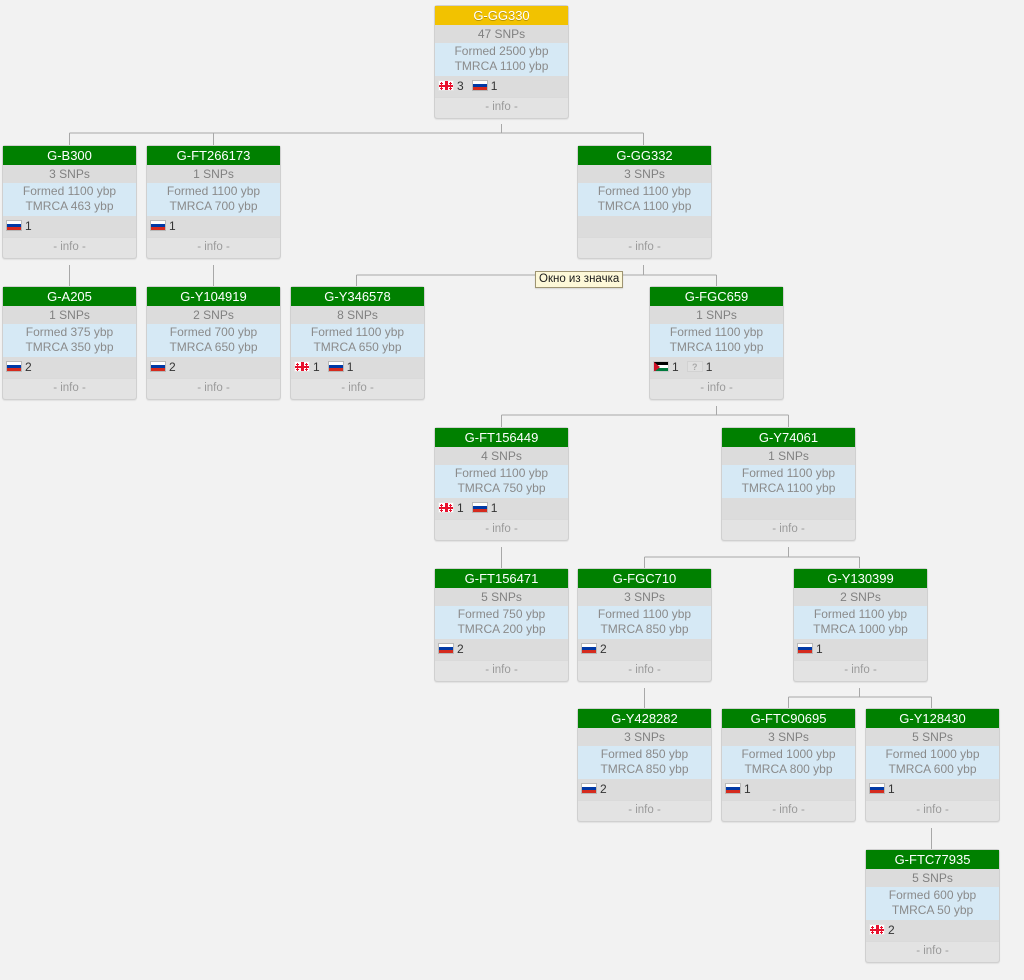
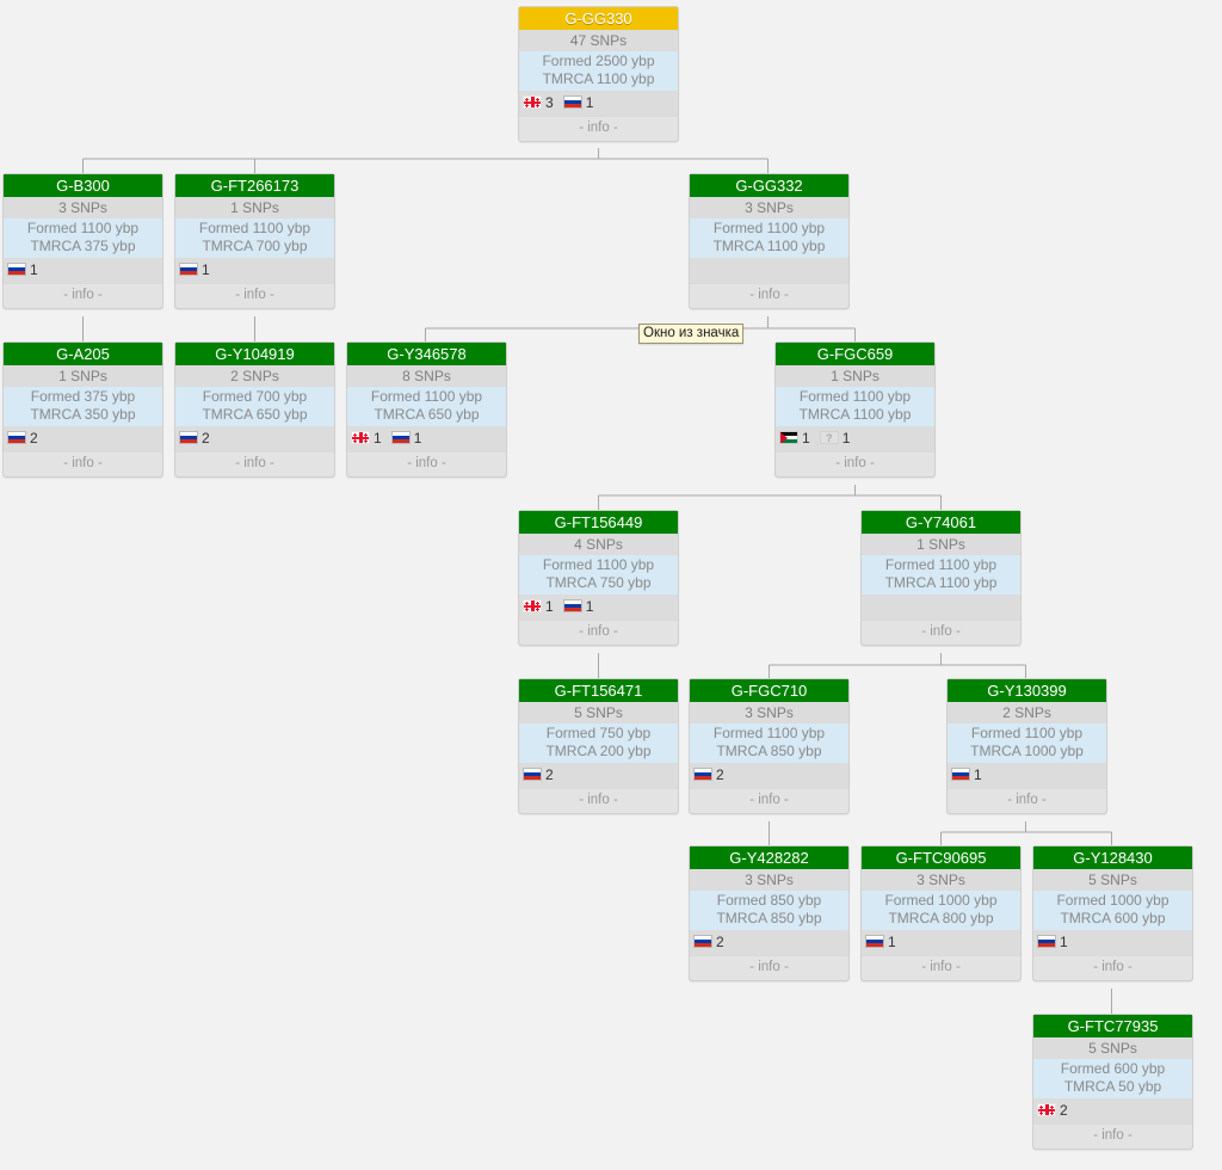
  G-GG330
  47 SNPs
  Formed 2500 ybp
  TMRCA 1100 ybp
  3 1
  - info -
  G-B300
  3 SNPs
  Formed 1100 ybp
- TMRCA 463 ybp
+ TMRCA 375 ybp
  1
  - info -
  G-FT266173
  1 SNPs
  Formed 1100 ybp
  TMRCA 700 ybp
  1
  - info -
  G-GG332
  3 SNPs
  Formed 1100 ybp
  TMRCA 1100 ybp
  - info -
  G-A205
  1 SNPs
  Formed 375 ybp
  TMRCA 350 ybp
  2
  - info -
  G-Y104919
  2 SNPs
  Formed 700 ybp
  TMRCA 650 ybp
  2
  - info -
  G-Y346578
  8 SNPs
  Formed 1100 ybp
  TMRCA 650 ybp
  1 1
  - info -
  G-FGC659
  1 SNPs
  Formed 1100 ybp
  TMRCA 1100 ybp
  1 ? 1
  - info -
  G-FT156449
  4 SNPs
  Formed 1100 ybp
  TMRCA 750 ybp
  1 1
  - info -
  G-Y74061
  1 SNPs
  Formed 1100 ybp
  TMRCA 1100 ybp
  - info -
  G-FT156471
  5 SNPs
  Formed 750 ybp
  TMRCA 200 ybp
  2
  - info -
  G-FGC710
  3 SNPs
  Formed 1100 ybp
  TMRCA 850 ybp
  2
  - info -
  G-Y130399
  2 SNPs
  Formed 1100 ybp
  TMRCA 1000 ybp
  1
  - info -
  G-Y428282
  3 SNPs
  Formed 850 ybp
  TMRCA 850 ybp
  2
  - info -
  G-FTC90695
  3 SNPs
  Formed 1000 ybp
  TMRCA 800 ybp
  1
  - info -
  G-Y128430
  5 SNPs
  Formed 1000 ybp
  TMRCA 600 ybp
  1
  - info -
  G-FTC77935
  5 SNPs
  Formed 600 ybp
  TMRCA 50 ybp
  2
  - info -
  Окно из значка
